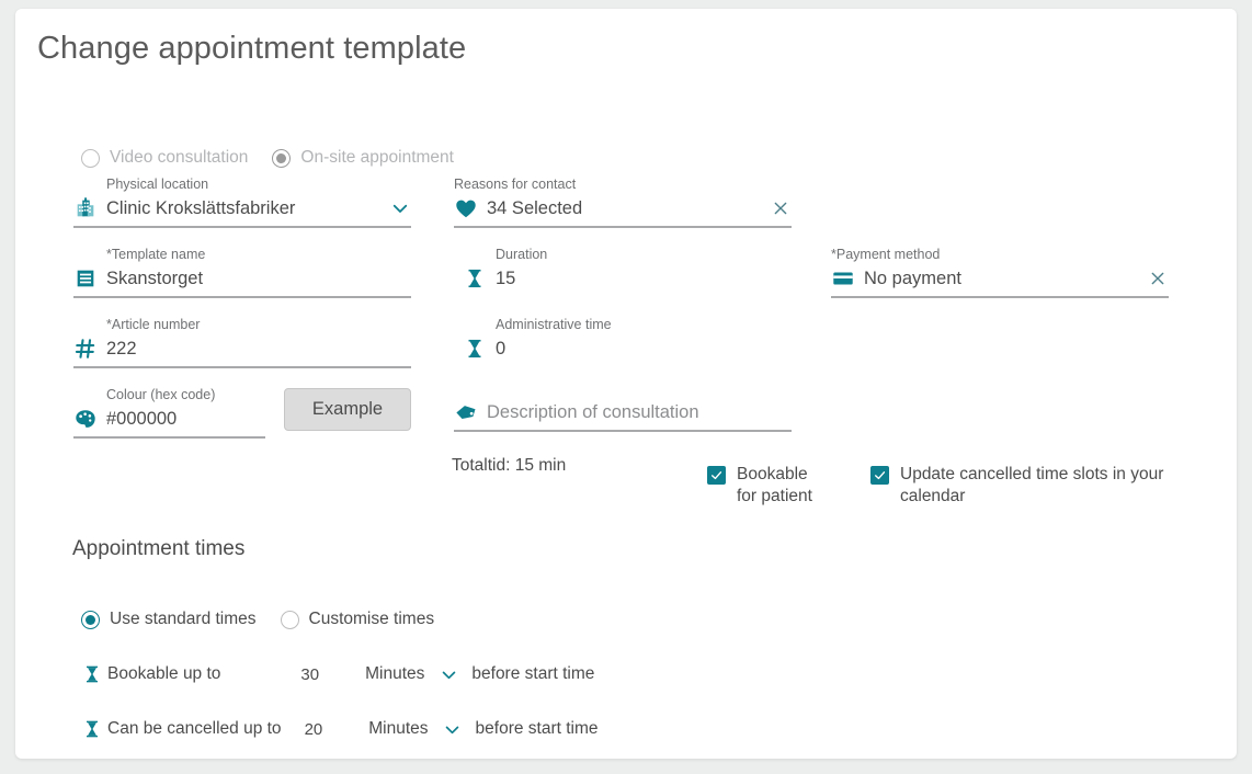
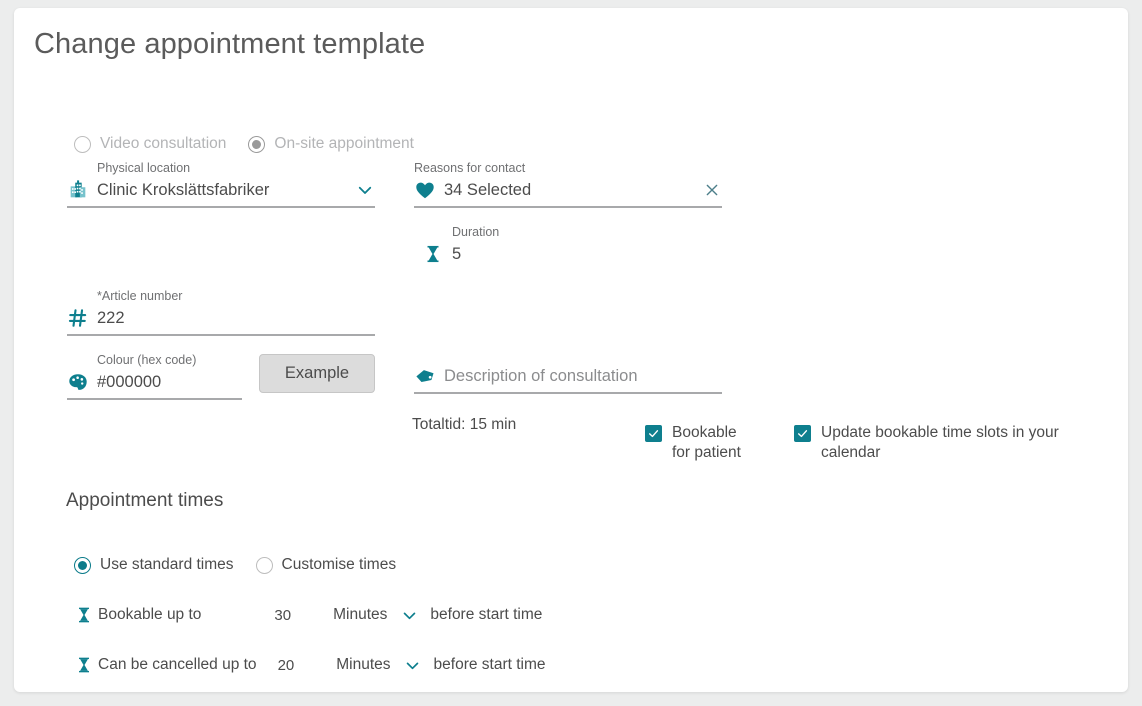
  Change appointment template
  Video consultation
  On-site appointment
  Physical location
  Clinic Krokslättsfabriker
  Reasons for contact
  34 Selected
- *Template name
- Skanstorget
  Duration
- 15
+ 5
- *Payment method
- No payment
  *Article number
  222
- Administrative time
- 0
  Colour (hex code)
  #000000
  Example
  Description of consultation
  Totaltid: 15 min
  Bookable for patient
- Update cancelled time slots in your calendar
+ Update bookable time slots in your calendar
  Appointment times
  Use standard times
  Customise times
  Bookable up to
  30
  Minutes
  before start time
  Can be cancelled up to
  20
  Minutes
  before start time
